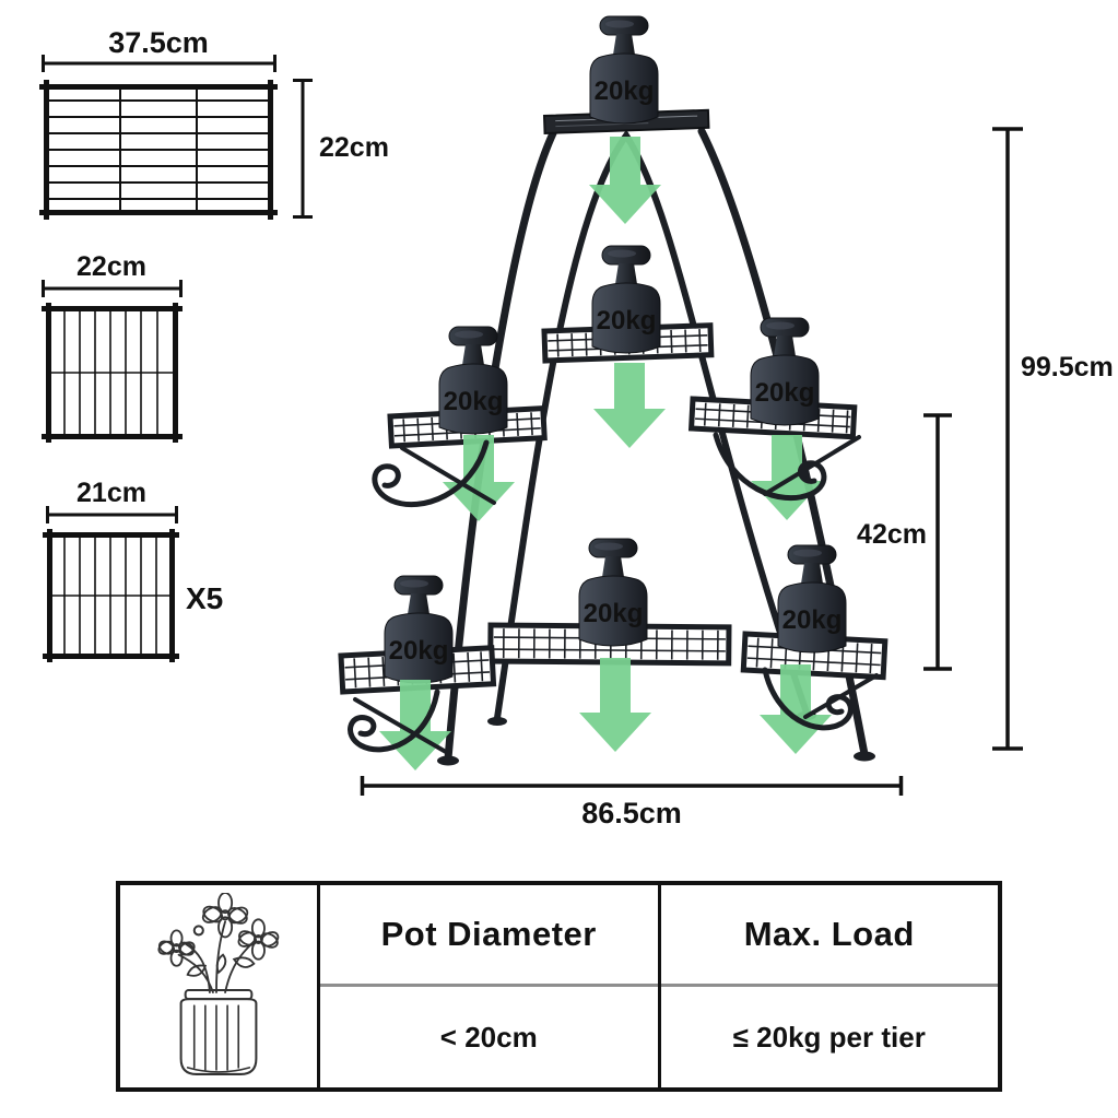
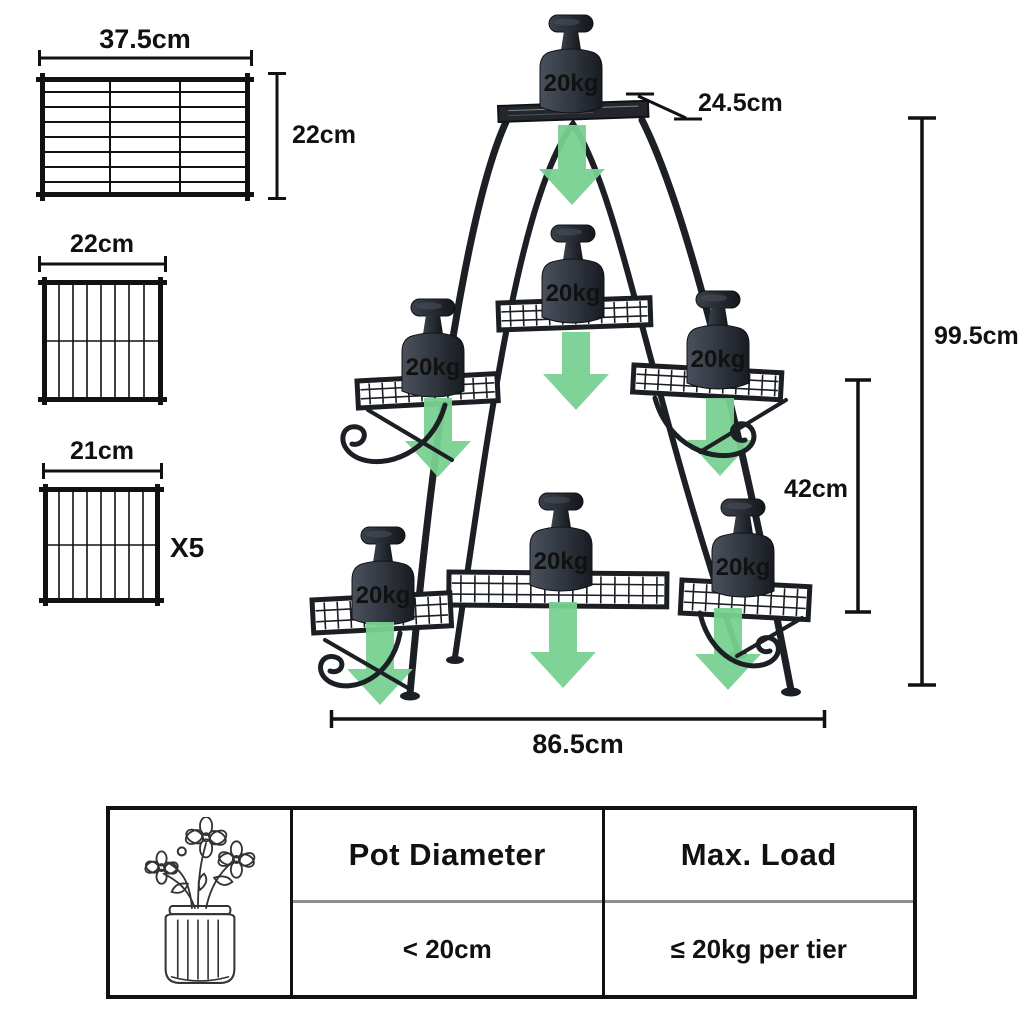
  37.5cm
  22cm
  22cm
  21cm
  X5
  20kg
  20kg
  20kg
  20kg
  20kg
  20kg
  20kg
+ 24.5cm
  99.5cm
  42cm
  86.5cm
  Pot Diameter
  < 20cm
  Max. Load
  ≤ 20kg per tier
